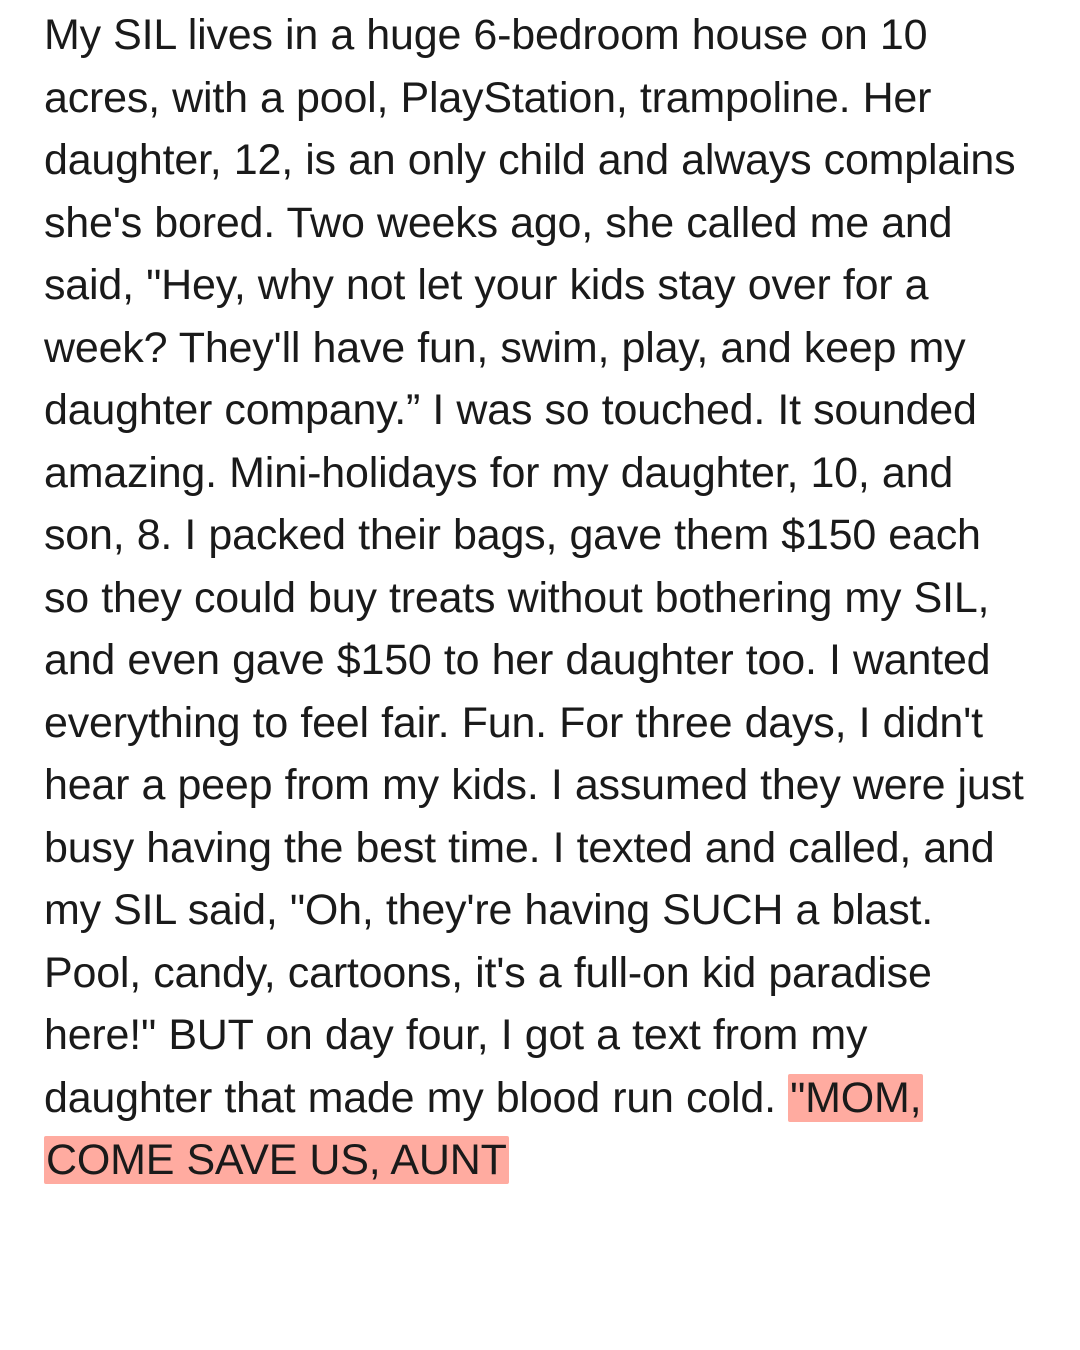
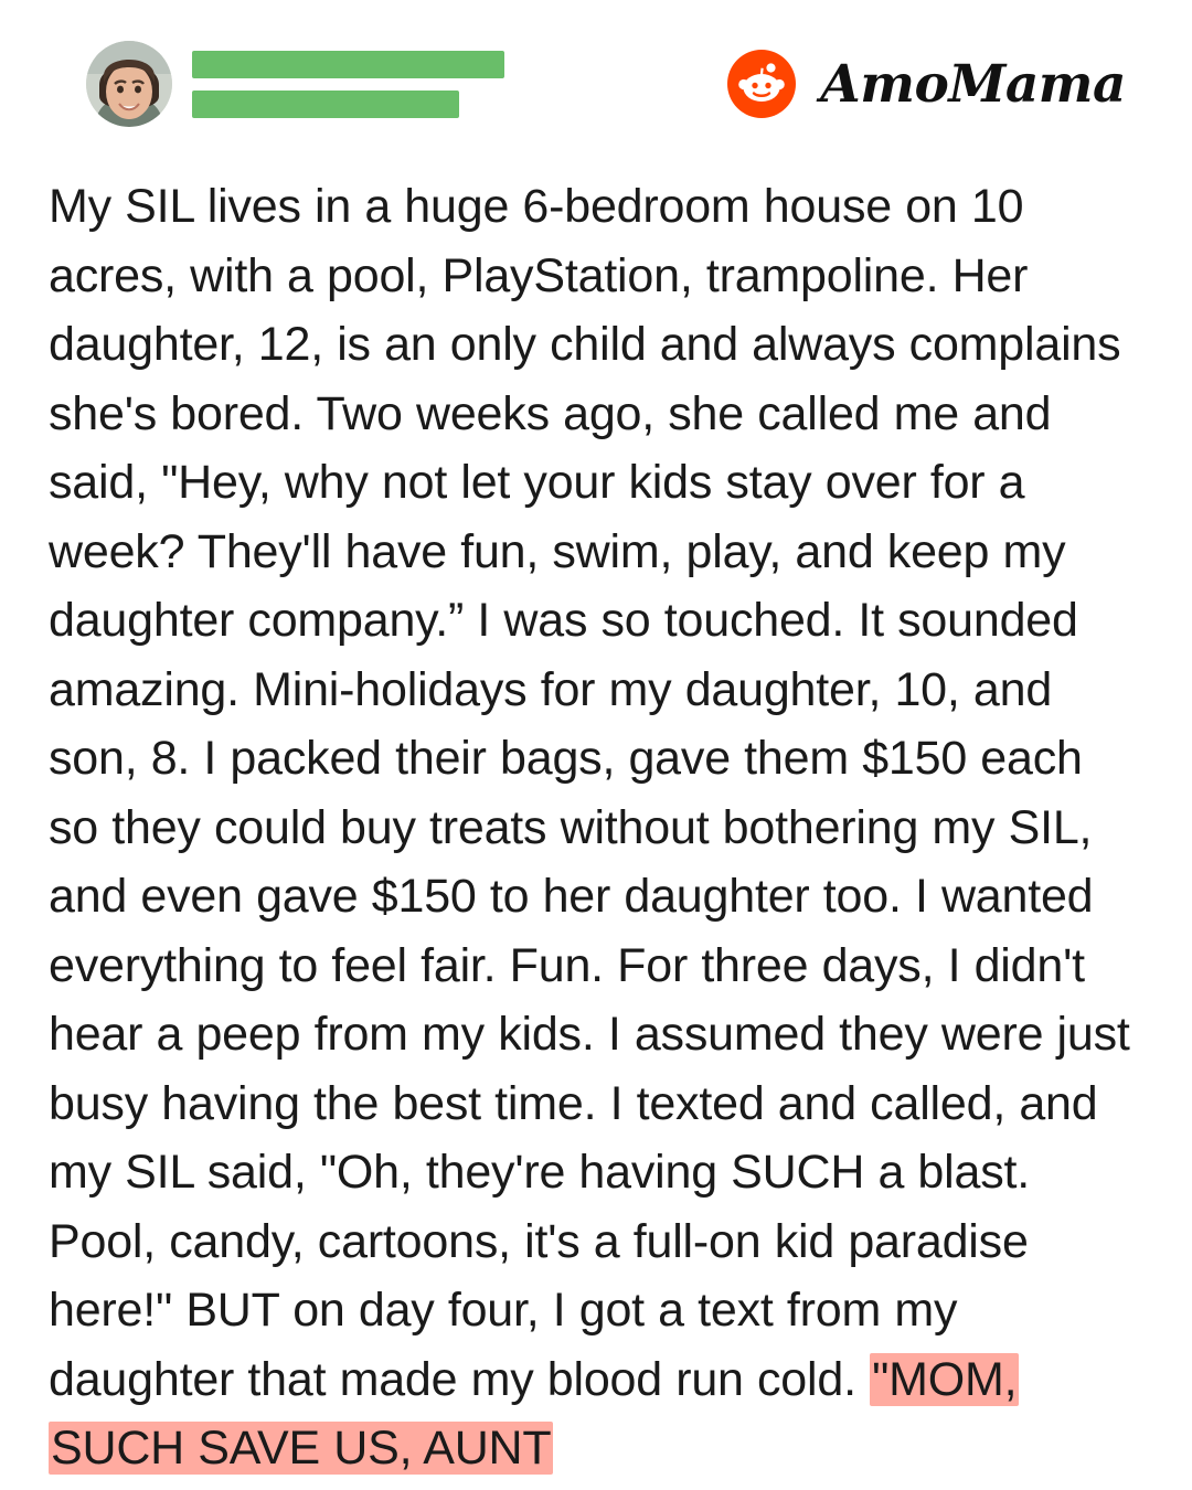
+ AmoMama
- My SIL lives in a huge 6-bedroom house on 10 acres, with a pool, PlayStation, trampoline. Her daughter, 12, is an only child and always complains she's bored. Two weeks ago, she called me and said, "Hey, why not let your kids stay over for a week? They'll have fun, swim, play, and keep my daughter company.” I was so touched. It sounded amazing. Mini-holidays for my daughter, 10, and son, 8. I packed their bags, gave them $150 each so they could buy treats without bothering my SIL, and even gave $150 to her daughter too. I wanted everything to feel fair. Fun. For three days, I didn't hear a peep from my kids. I assumed they were just busy having the best time. I texted and called, and my SIL said, "Oh, they're having SUCH a blast. Pool, candy, cartoons, it's a full-on kid paradise here!" BUT on day four, I got a text from my daughter that made my blood run cold. "MOM, COME SAVE US, AUNT
+ My SIL lives in a huge 6-bedroom house on 10 acres, with a pool, PlayStation, trampoline. Her daughter, 12, is an only child and always complains she's bored. Two weeks ago, she called me and said, "Hey, why not let your kids stay over for a week? They'll have fun, swim, play, and keep my daughter company.” I was so touched. It sounded amazing. Mini-holidays for my daughter, 10, and son, 8. I packed their bags, gave them $150 each so they could buy treats without bothering my SIL, and even gave $150 to her daughter too. I wanted everything to feel fair. Fun. For three days, I didn't hear a peep from my kids. I assumed they were just busy having the best time. I texted and called, and my SIL said, "Oh, they're having SUCH a blast. Pool, candy, cartoons, it's a full-on kid paradise here!" BUT on day four, I got a text from my daughter that made my blood run cold. "MOM, SUCH SAVE US, AUNT
